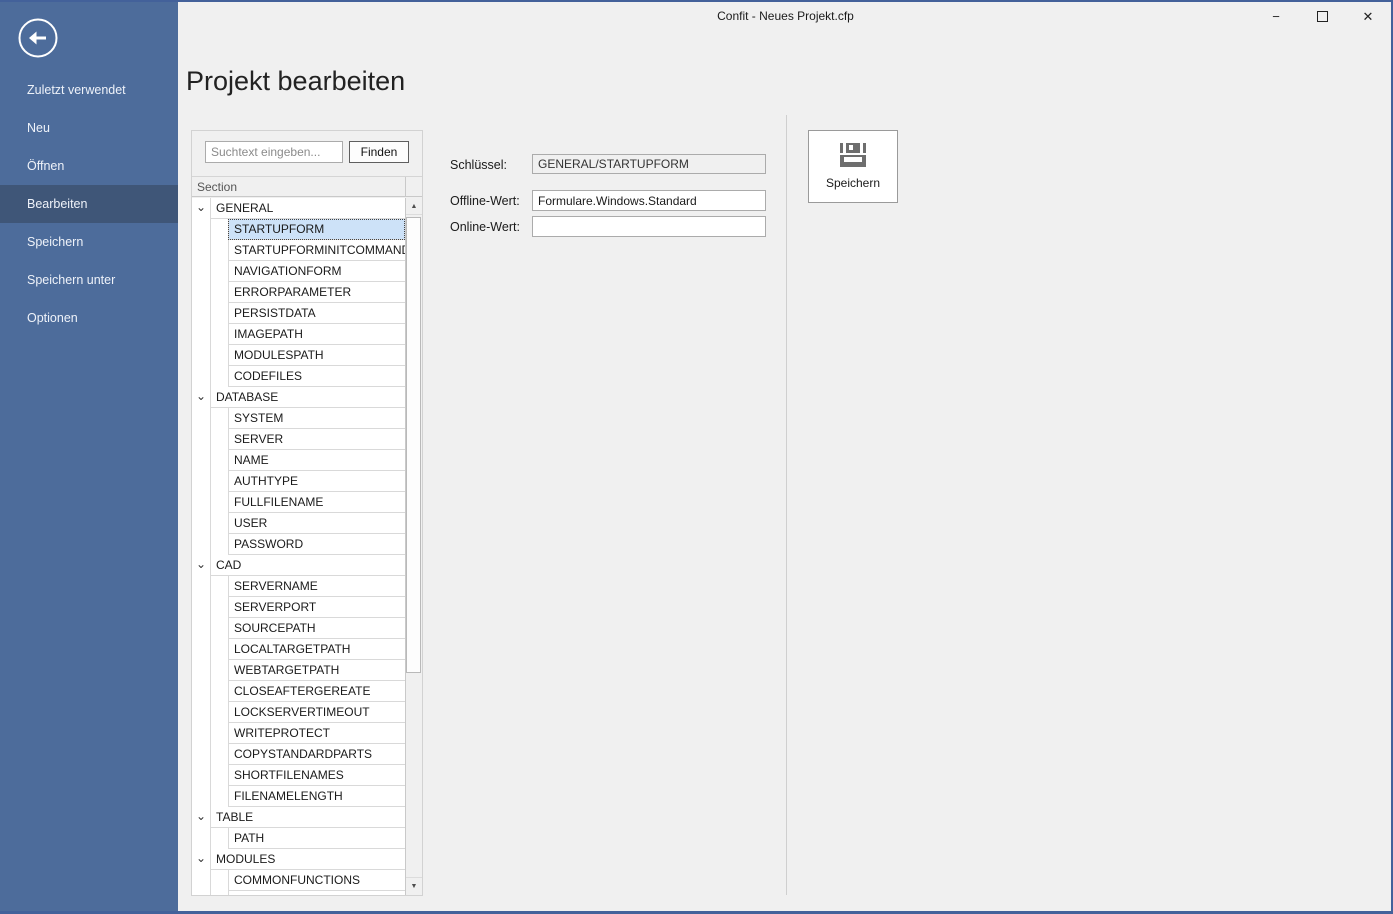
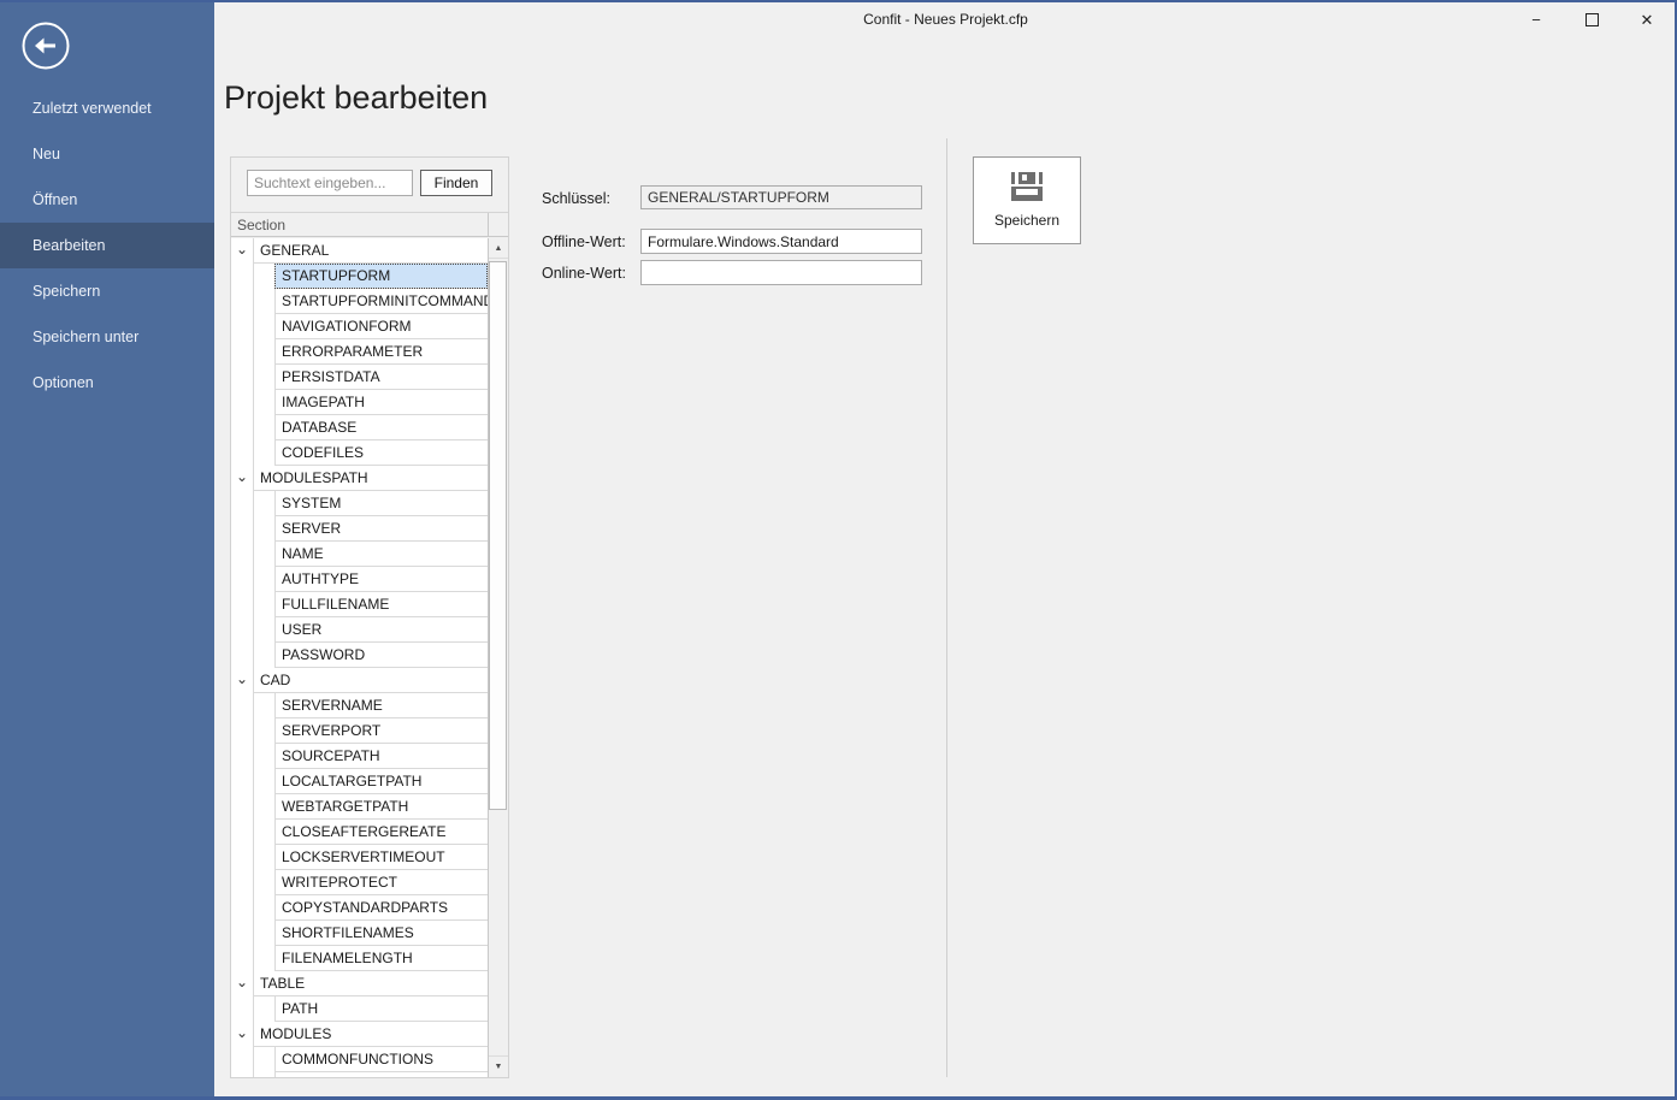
  Confit - Neues Projekt.cfp
  −
  ✕
  Zuletzt verwendet
  Neu
  Öffnen
  Bearbeiten
  Speichern
  Speichern unter
  Optionen
  Projekt bearbeiten
  Suchtext eingeben...
  Finden
  Section
  ⌄
  GENERAL
  STARTUPFORM
  STARTUPFORMINITCOMMAN
  NAVIGATIONFORM
  ERRORPARAMETER
  PERSISTDATA
  IMAGEPATH
- MODULESPATH
+ DATABASE
  CODEFILES
  ⌄
- DATABASE
+ MODULESPATH
  SYSTEM
  SERVER
  NAME
  AUTHTYPE
  FULLFILENAME
  USER
  PASSWORD
  ⌄
  CAD
  SERVERNAME
  SERVERPORT
  SOURCEPATH
  LOCALTARGETPATH
  WEBTARGETPATH
  CLOSEAFTERGEREATE
  LOCKSERVERTIMEOUT
  WRITEPROTECT
  COPYSTANDARDPARTS
  SHORTFILENAMES
  FILENAMELENGTH
  ⌄
  TABLE
  PATH
  ⌄
  MODULES
  COMMONFUNCTIONS
  Schlüssel:
  GENERAL/STARTUPFORM
  Offline-Wert:
  Formulare.Windows.Standard
  Online-Wert:
  Speichern
